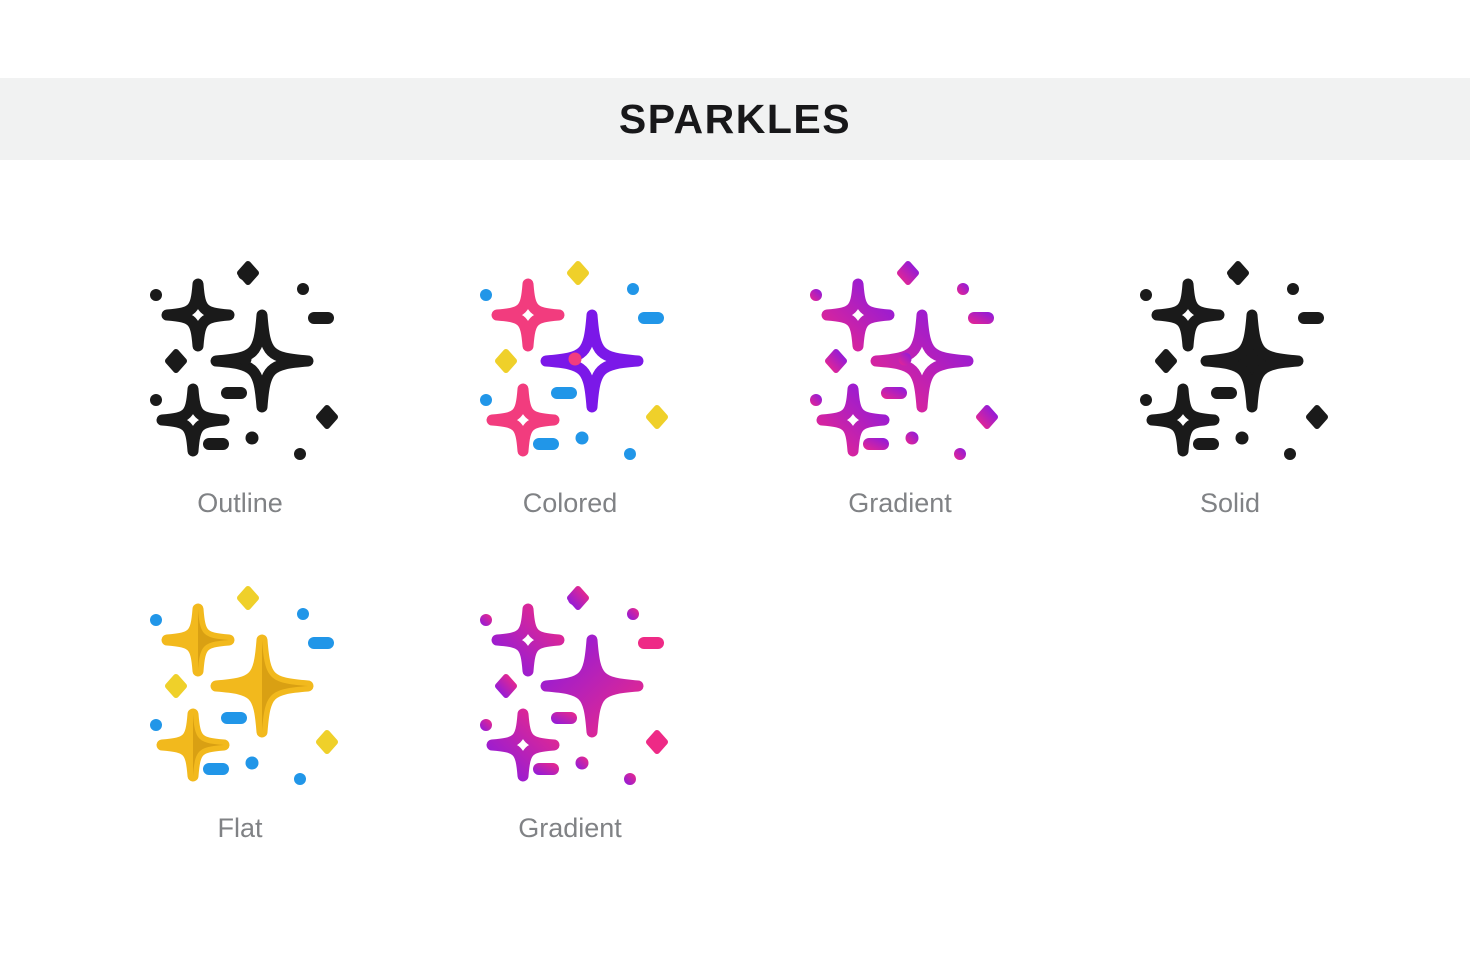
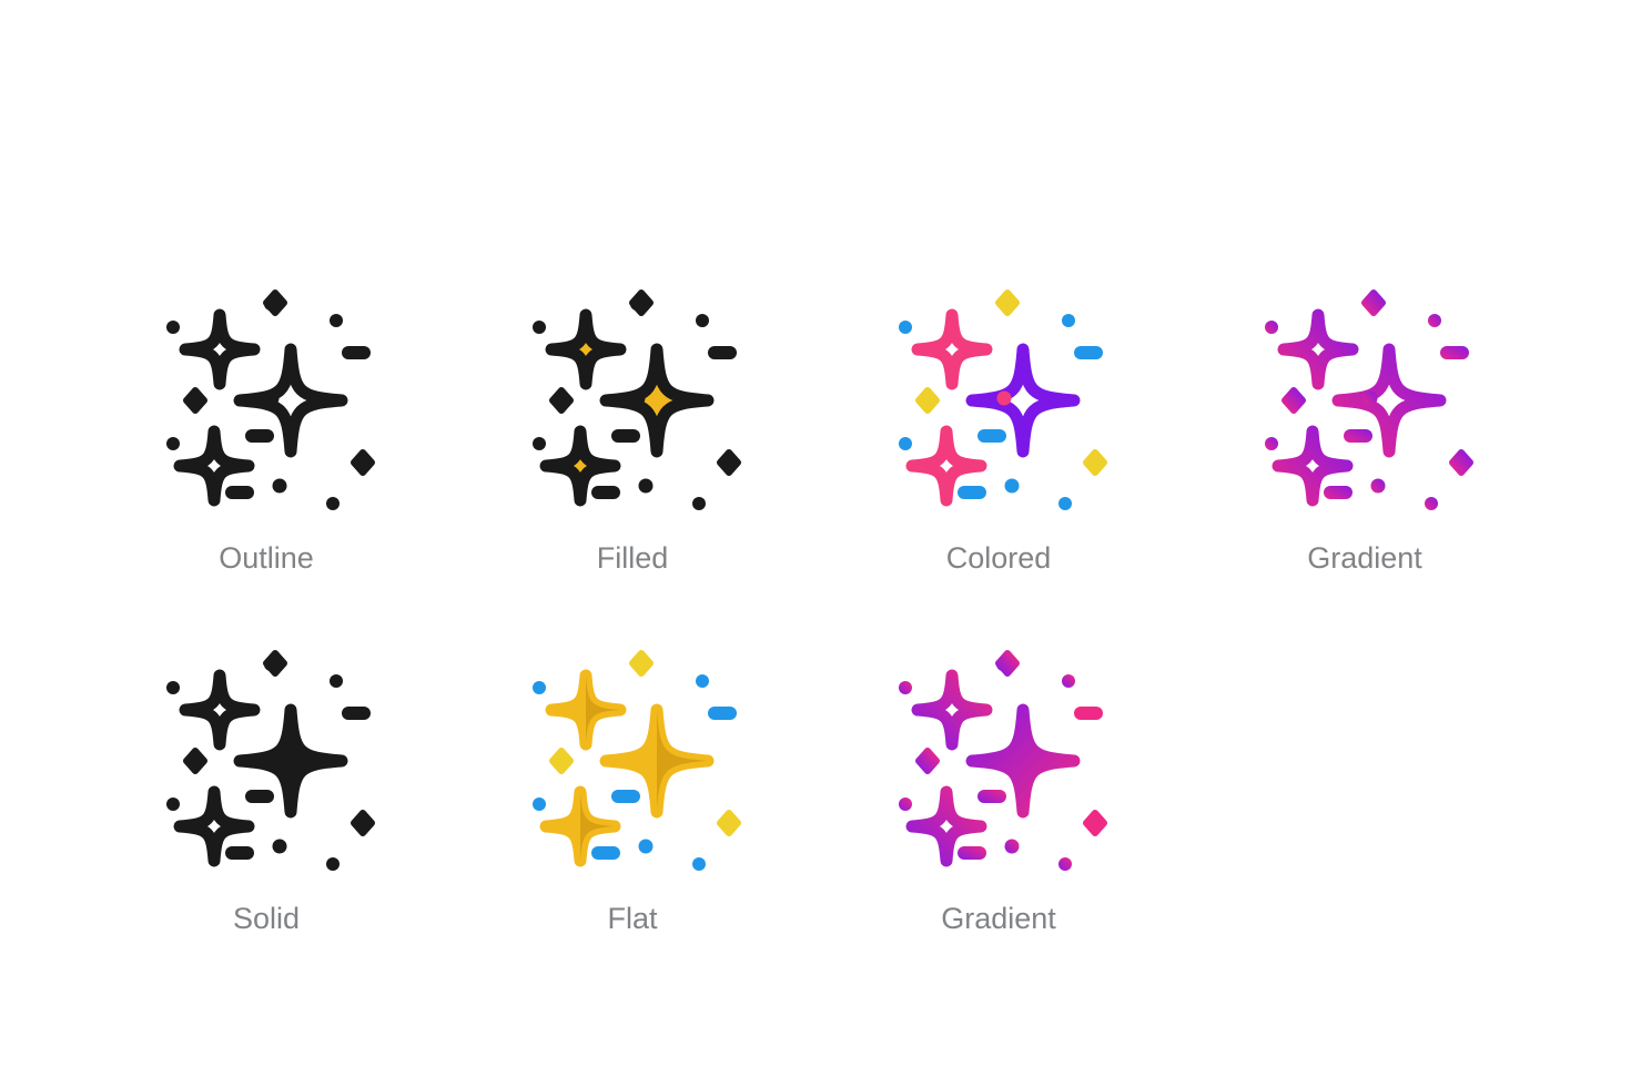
- SPARKLES
  Outline
+ Filled
  Colored
  Gradient
  Solid
  Flat
  Gradient
